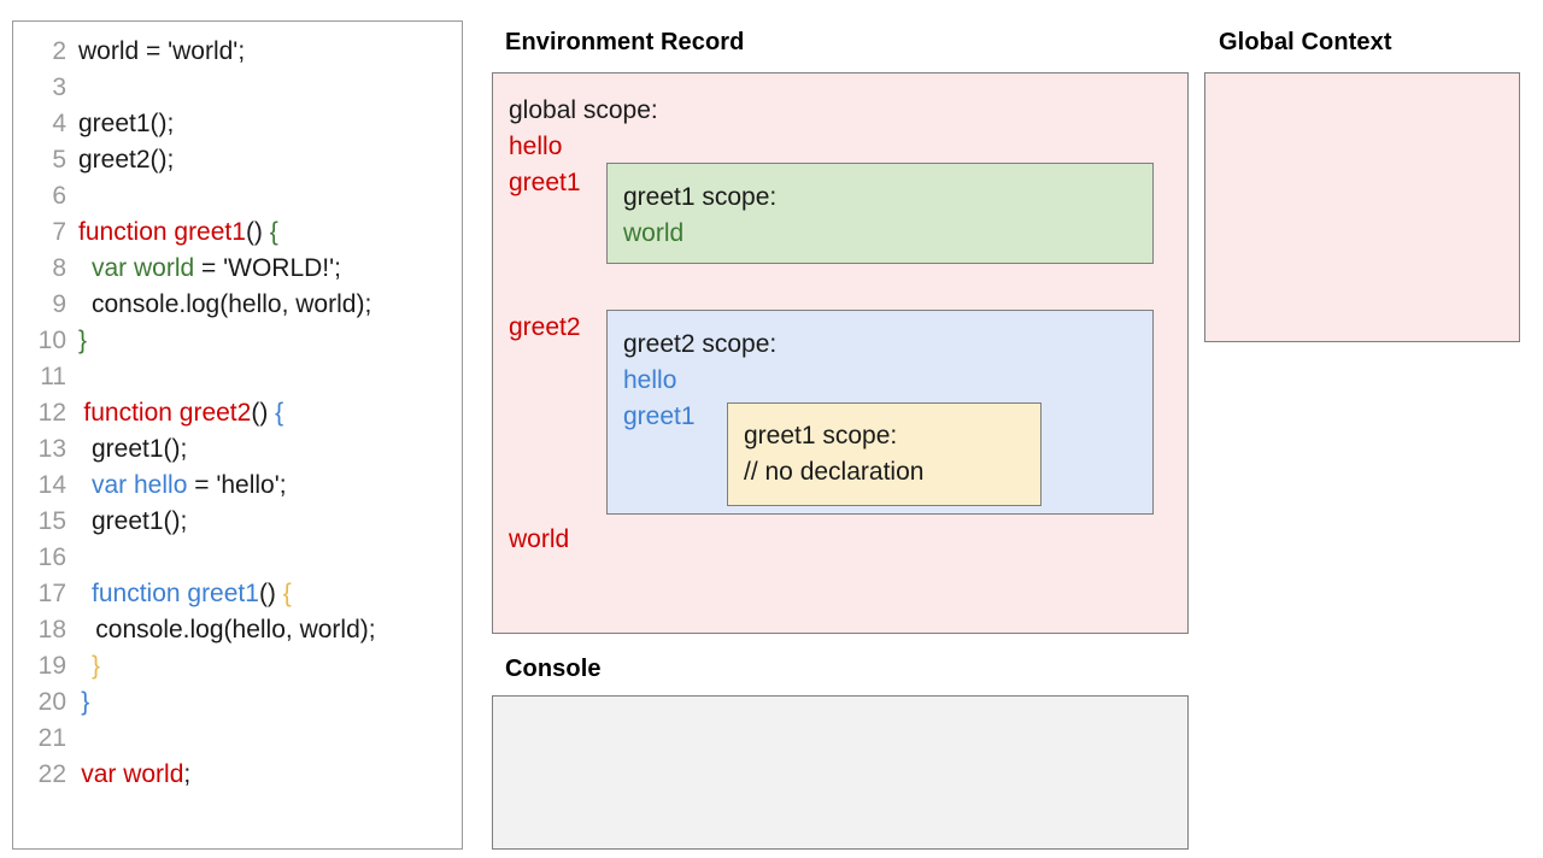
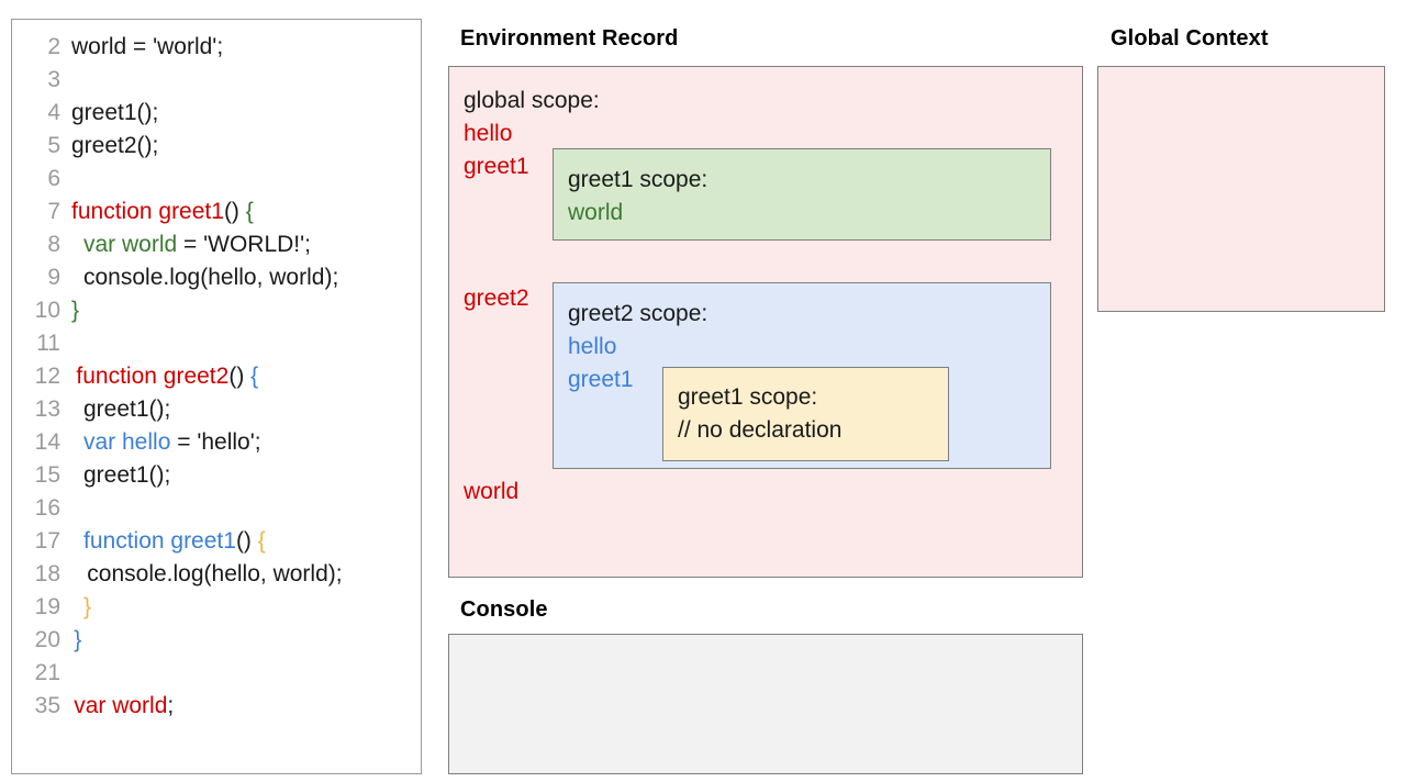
  2
  world = 'world';
  3
  4
  greet1();
  5
  greet2();
  6
  7
  function greet1() {
  8
  var world = 'WORLD!';
  9
  console.log(hello, world);
  10
  }
  11
  12
  function greet2() {
  13
  greet1();
  14
  var hello = 'hello';
  15
  greet1();
  16
  17
  function greet1() {
  18
  console.log(hello, world);
  19
  }
  20
  }
  21
- 22
+ 35
  var world;
  Environment Record
  global scope:
  hello
  greet1
  greet2
  world
  greet1 scope:
  world
  greet2 scope:
  hello
  greet1
  greet1 scope:
  // no declaration
  Global Context
  Console
